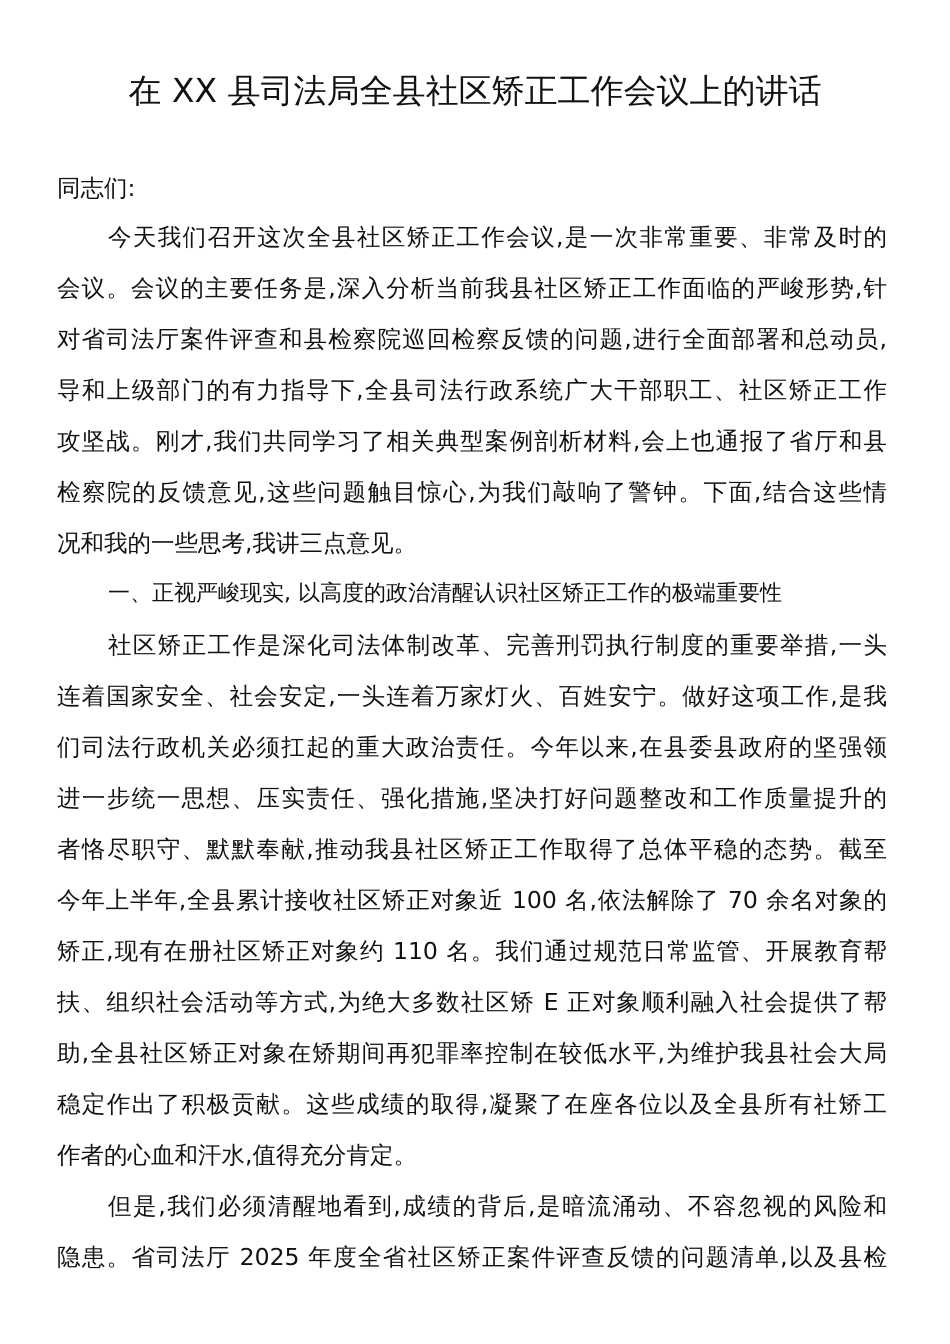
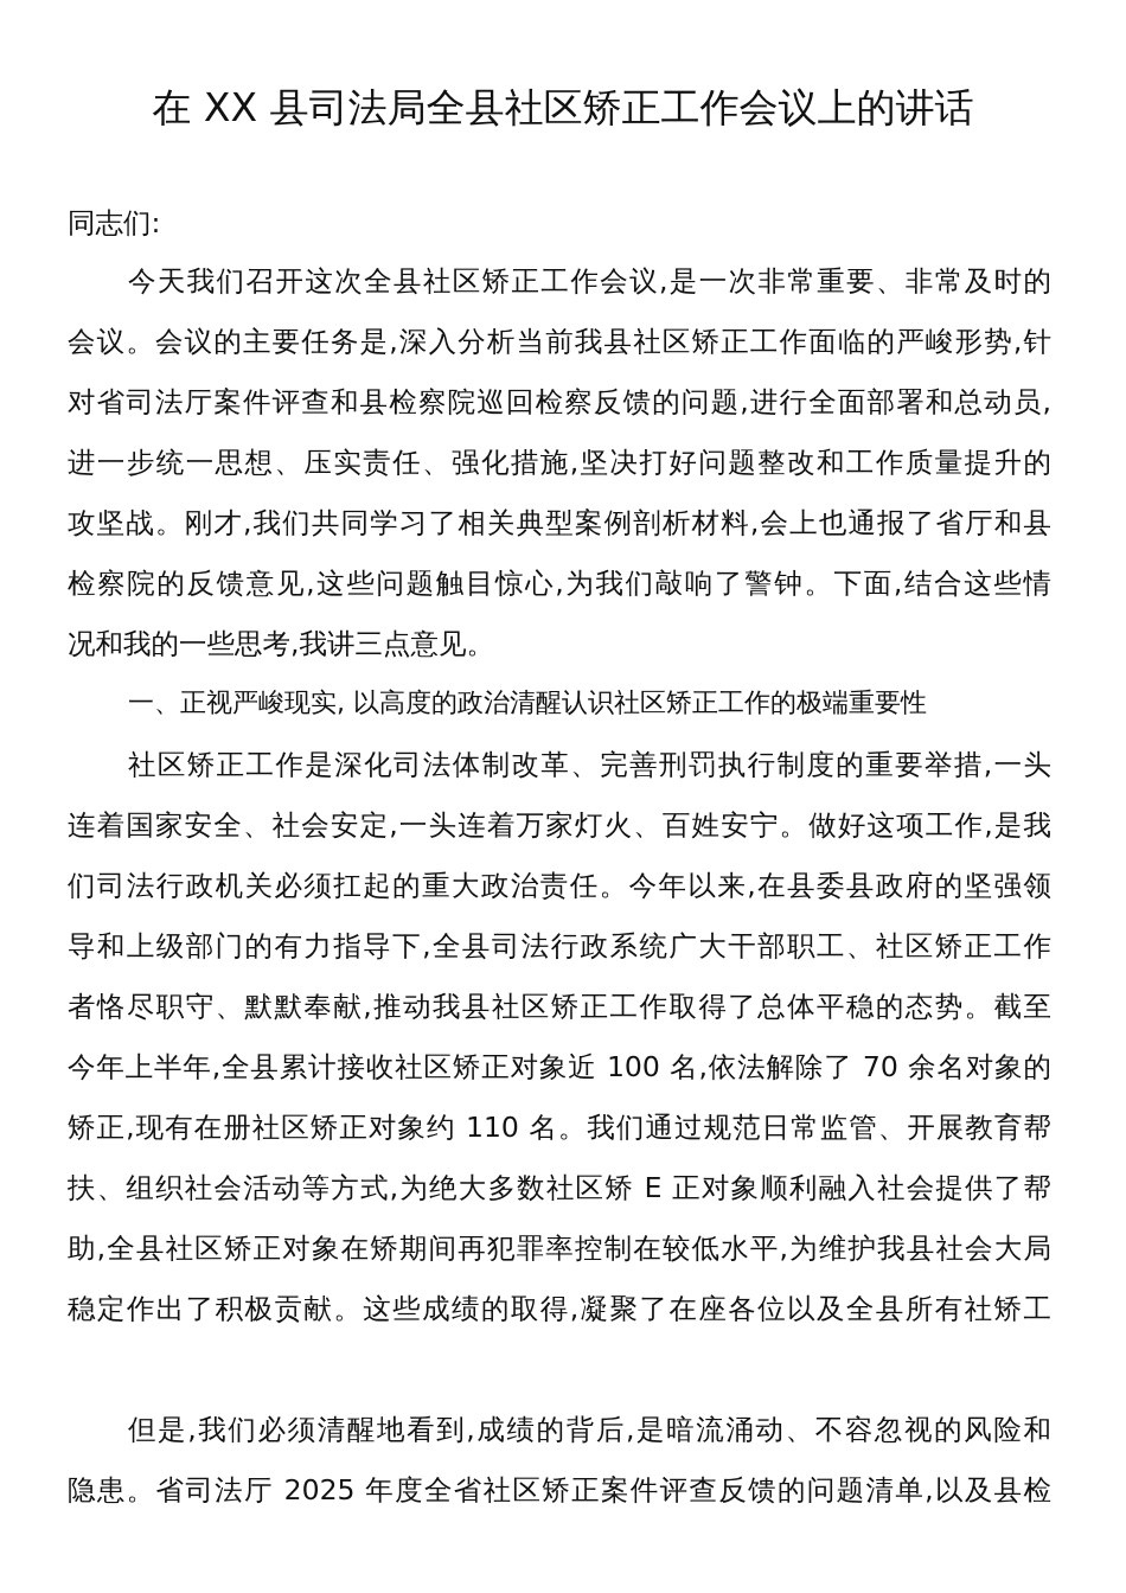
  在 XX 县司法局全县社区矫正工作会议上的讲话
  同志们:
  今天我们召开这次全县社区矫正工作会议,是一次非常重要、非常及时的
  会议。会议的主要任务是,深入分析当前我县社区矫正工作面临的严峻形势,针
  对省司法厅案件评查和县检察院巡回检察反馈的问题,进行全面部署和总动员,
- 导和上级部门的有力指导下,全县司法行政系统广大干部职工、社区矫正工作
+ 进一步统一思想、压实责任、强化措施,坚决打好问题整改和工作质量提升的
  攻坚战。刚才,我们共同学习了相关典型案例剖析材料,会上也通报了省厅和县
  检察院的反馈意见,这些问题触目惊心,为我们敲响了警钟。下面,结合这些情
  况和我的一些思考,我讲三点意见。
  一、正视严峻现实, 以高度的政治清醒认识社区矫正工作的极端重要性
  社区矫正工作是深化司法体制改革、完善刑罚执行制度的重要举措,一头
  连着国家安全、社会安定,一头连着万家灯火、百姓安宁。做好这项工作,是我
  们司法行政机关必须扛起的重大政治责任。今年以来,在县委县政府的坚强领
- 进一步统一思想、压实责任、强化措施,坚决打好问题整改和工作质量提升的
+ 导和上级部门的有力指导下,全县司法行政系统广大干部职工、社区矫正工作
  者恪尽职守、默默奉献,推动我县社区矫正工作取得了总体平稳的态势。截至
  今年上半年,全县累计接收社区矫正对象近 100 名,依法解除了 70 余名对象的
  矫正,现有在册社区矫正对象约 110 名。我们通过规范日常监管、开展教育帮
  扶、组织社会活动等方式,为绝大多数社区矫 E 正对象顺利融入社会提供了帮
  助,全县社区矫正对象在矫期间再犯罪率控制在较低水平,为维护我县社会大局
  稳定作出了积极贡献。这些成绩的取得,凝聚了在座各位以及全县所有社矫工
- 作者的心血和汗水,值得充分肯定。
  但是,我们必须清醒地看到,成绩的背后,是暗流涌动、不容忽视的风险和
  隐患。省司法厅 2025 年度全省社区矫正案件评查反馈的问题清单,以及县检
